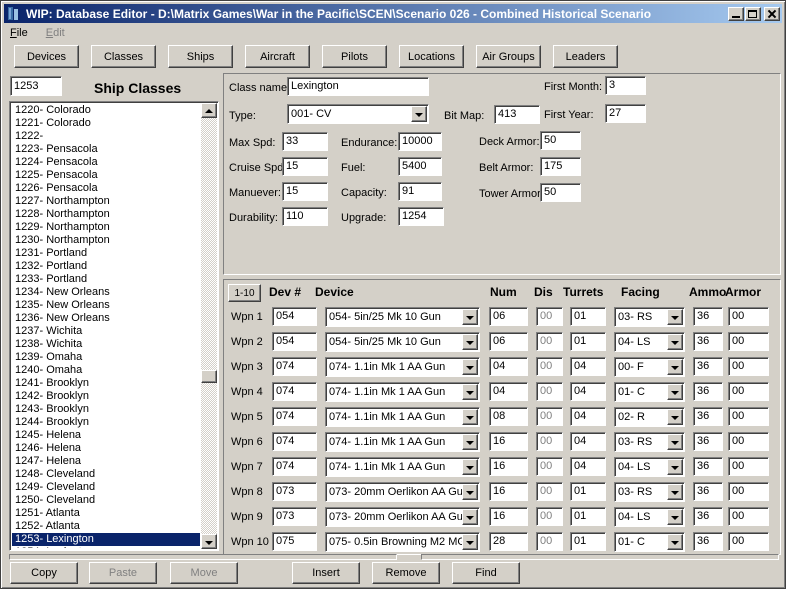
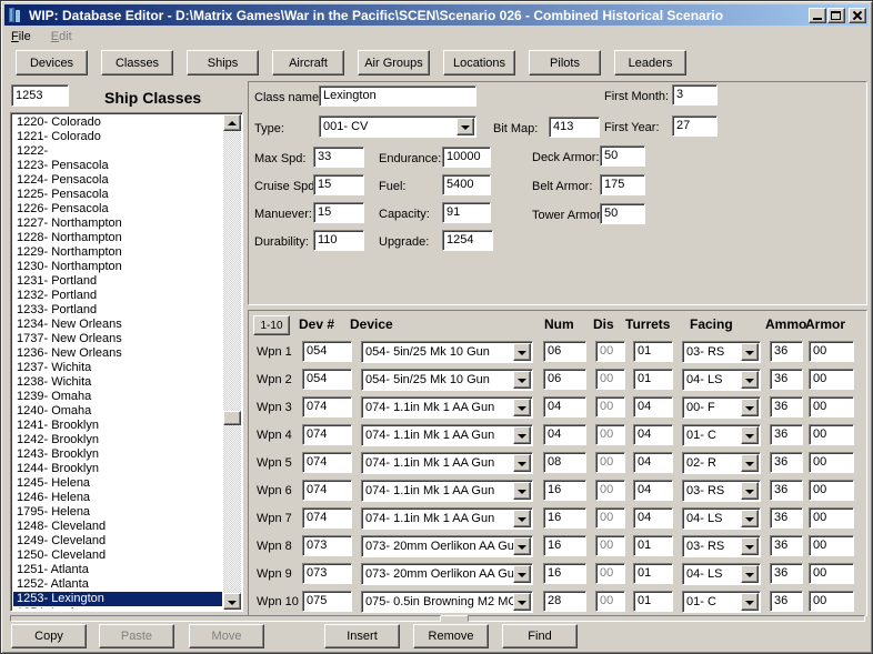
  WIP: Database Editor - D:\Matrix Games\War in the Pacific\SCEN\Scenario 026 - Combined Historical Scenario
  File
  Edit
  Devices
  Classes
  Ships
  Aircraft
- Pilots
+ Air Groups
  Locations
- Air Groups
+ Pilots
  Leaders
  1253
  Ship Classes
  1220- Colorado
  1221- Colorado
  1222-
  1223- Pensacola
  1224- Pensacola
  1225- Pensacola
  1226- Pensacola
  1227- Northampton
  1228- Northampton
  1229- Northampton
  1230- Northampton
  1231- Portland
  1232- Portland
  1233- Portland
  1234- New Orleans
- 1235- New Orleans
+ 1737- New Orleans
  1236- New Orleans
  1237- Wichita
  1238- Wichita
  1239- Omaha
  1240- Omaha
  1241- Brooklyn
  1242- Brooklyn
  1243- Brooklyn
  1244- Brooklyn
  1245- Helena
  1246- Helena
- 1247- Helena
+ 1795- Helena
  1248- Cleveland
  1249- Cleveland
  1250- Cleveland
  1251- Atlanta
  1252- Atlanta
  1253- Lexington
  Class name
  Lexington
  Type:
  001- CV
  Bit Map:
  413
  First Month:
  3
  First Year:
  27
  Max Spd:
  33
  Endurance:
  10000
  Deck Armor:
  50
  Cruise Spd
  15
  Fuel:
  5400
  Belt Armor:
  175
  Manuever:
  15
  Capacity:
  91
  Tower Armor
  50
  Durability:
  110
  Upgrade:
  1254
  1-10
  Dev #
  Device
  Num
  Dis
  Turrets
  Facing
  Ammo
  Armor
  Wpn 1
  054
  054- 5in/25 Mk 10 Gun
  06
  00
  01
  03- RS
  36
  00
  Wpn 2
  054
  054- 5in/25 Mk 10 Gun
  06
  00
  01
  04- LS
  36
  00
  Wpn 3
  074
  074- 1.1in Mk 1 AA Gun
  04
  00
  04
  00- F
  36
  00
  Wpn 4
  074
  074- 1.1in Mk 1 AA Gun
  04
  00
  04
  01- C
  36
  00
  Wpn 5
  074
  074- 1.1in Mk 1 AA Gun
  08
  00
  04
  02- R
  36
  00
  Wpn 6
  074
  074- 1.1in Mk 1 AA Gun
  16
  00
  04
  03- RS
  36
  00
  Wpn 7
  074
  074- 1.1in Mk 1 AA Gun
  16
  00
  04
  04- LS
  36
  00
  Wpn 8
  073
  073- 20mm Oerlikon AA Gun
  16
  00
  01
  03- RS
  36
  00
  Wpn 9
  073
  073- 20mm Oerlikon AA Gun
  16
  00
  01
  04- LS
  36
  00
  Wpn 10
  075
  075- 0.5in Browning M2 MG
  28
  00
  01
  01- C
  36
  00
  Copy
  Paste
  Move
  Insert
  Remove
  Find
